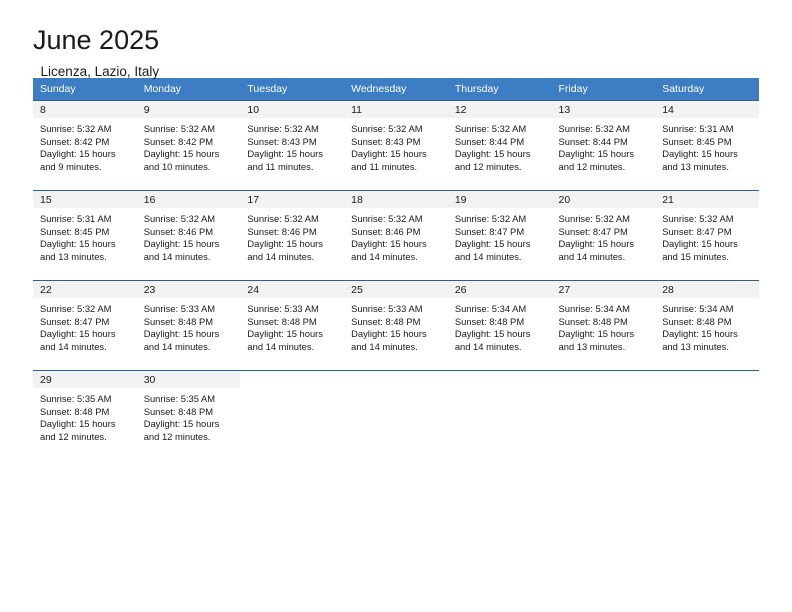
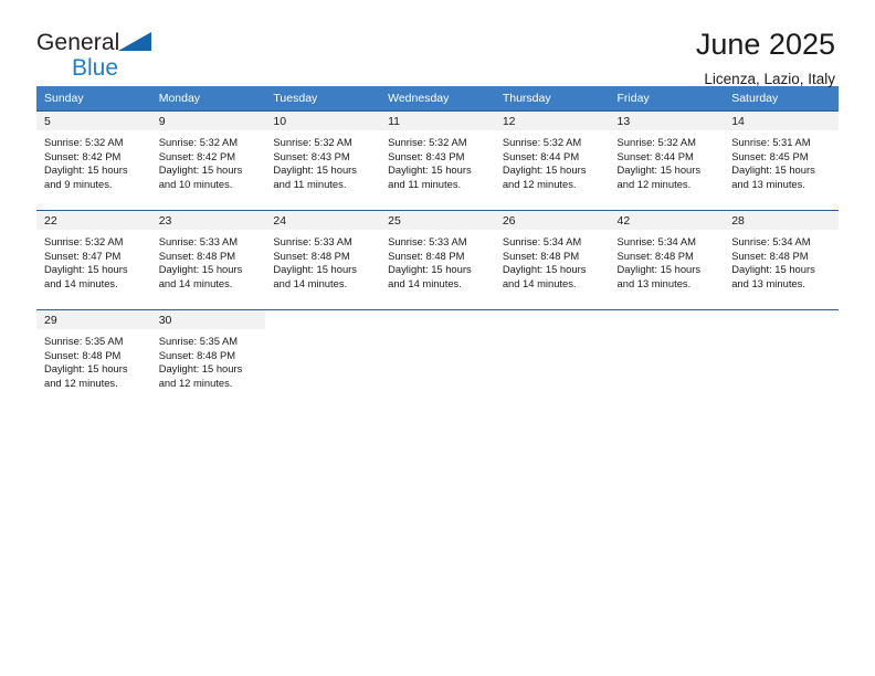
+ General
+ Blue
  June 2025
  Licenza, Lazio, Italy
  Sunday	Monday	Tuesday	Wednesday	Thursday	Friday	Saturday
- 8Sunrise: 5:32 AMSunset: 8:42 PMDaylight: 15 hoursand 9 minutes.	9Sunrise: 5:32 AMSunset: 8:42 PMDaylight: 15 hoursand 10 minutes.	10Sunrise: 5:32 AMSunset: 8:43 PMDaylight: 15 hoursand 11 minutes.	11Sunrise: 5:32 AMSunset: 8:43 PMDaylight: 15 hoursand 11 minutes.	12Sunrise: 5:32 AMSunset: 8:44 PMDaylight: 15 hoursand 12 minutes.	13Sunrise: 5:32 AMSunset: 8:44 PMDaylight: 15 hoursand 12 minutes.	14Sunrise: 5:31 AMSunset: 8:45 PMDaylight: 15 hoursand 13 minutes.
+ 5Sunrise: 5:32 AMSunset: 8:42 PMDaylight: 15 hoursand 9 minutes.	9Sunrise: 5:32 AMSunset: 8:42 PMDaylight: 15 hoursand 10 minutes.	10Sunrise: 5:32 AMSunset: 8:43 PMDaylight: 15 hoursand 11 minutes.	11Sunrise: 5:32 AMSunset: 8:43 PMDaylight: 15 hoursand 11 minutes.	12Sunrise: 5:32 AMSunset: 8:44 PMDaylight: 15 hoursand 12 minutes.	13Sunrise: 5:32 AMSunset: 8:44 PMDaylight: 15 hoursand 12 minutes.	14Sunrise: 5:31 AMSunset: 8:45 PMDaylight: 15 hoursand 13 minutes.
- 15Sunrise: 5:31 AMSunset: 8:45 PMDaylight: 15 hoursand 13 minutes.	16Sunrise: 5:32 AMSunset: 8:46 PMDaylight: 15 hoursand 14 minutes.	17Sunrise: 5:32 AMSunset: 8:46 PMDaylight: 15 hoursand 14 minutes.	18Sunrise: 5:32 AMSunset: 8:46 PMDaylight: 15 hoursand 14 minutes.	19Sunrise: 5:32 AMSunset: 8:47 PMDaylight: 15 hoursand 14 minutes.	20Sunrise: 5:32 AMSunset: 8:47 PMDaylight: 15 hoursand 14 minutes.	21Sunrise: 5:32 AMSunset: 8:47 PMDaylight: 15 hoursand 15 minutes.
- 22Sunrise: 5:32 AMSunset: 8:47 PMDaylight: 15 hoursand 14 minutes.	23Sunrise: 5:33 AMSunset: 8:48 PMDaylight: 15 hoursand 14 minutes.	24Sunrise: 5:33 AMSunset: 8:48 PMDaylight: 15 hoursand 14 minutes.	25Sunrise: 5:33 AMSunset: 8:48 PMDaylight: 15 hoursand 14 minutes.	26Sunrise: 5:34 AMSunset: 8:48 PMDaylight: 15 hoursand 14 minutes.	27Sunrise: 5:34 AMSunset: 8:48 PMDaylight: 15 hoursand 13 minutes.	28Sunrise: 5:34 AMSunset: 8:48 PMDaylight: 15 hoursand 13 minutes.
+ 22Sunrise: 5:32 AMSunset: 8:47 PMDaylight: 15 hoursand 14 minutes.	23Sunrise: 5:33 AMSunset: 8:48 PMDaylight: 15 hoursand 14 minutes.	24Sunrise: 5:33 AMSunset: 8:48 PMDaylight: 15 hoursand 14 minutes.	25Sunrise: 5:33 AMSunset: 8:48 PMDaylight: 15 hoursand 14 minutes.	26Sunrise: 5:34 AMSunset: 8:48 PMDaylight: 15 hoursand 14 minutes.	42Sunrise: 5:34 AMSunset: 8:48 PMDaylight: 15 hoursand 13 minutes.	28Sunrise: 5:34 AMSunset: 8:48 PMDaylight: 15 hoursand 13 minutes.
  29Sunrise: 5:35 AMSunset: 8:48 PMDaylight: 15 hoursand 12 minutes.	30Sunrise: 5:35 AMSunset: 8:48 PMDaylight: 15 hoursand 12 minutes.
